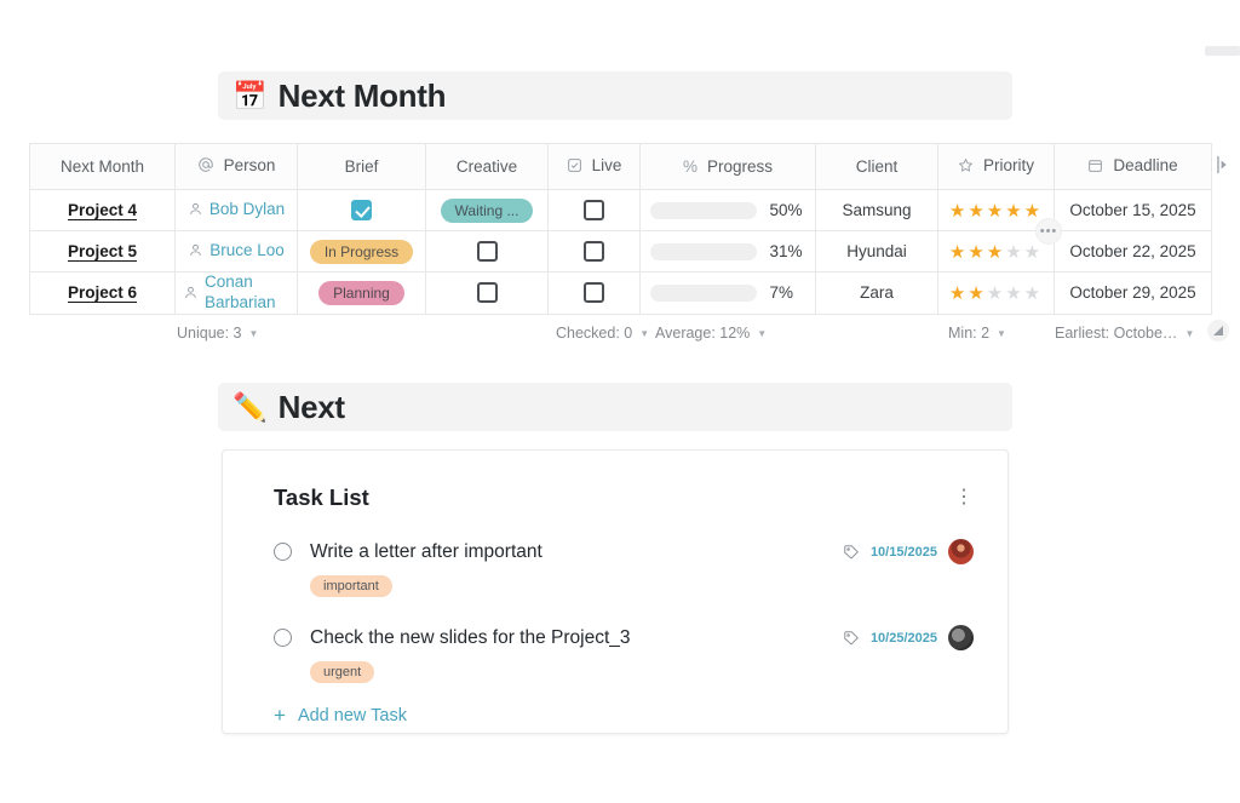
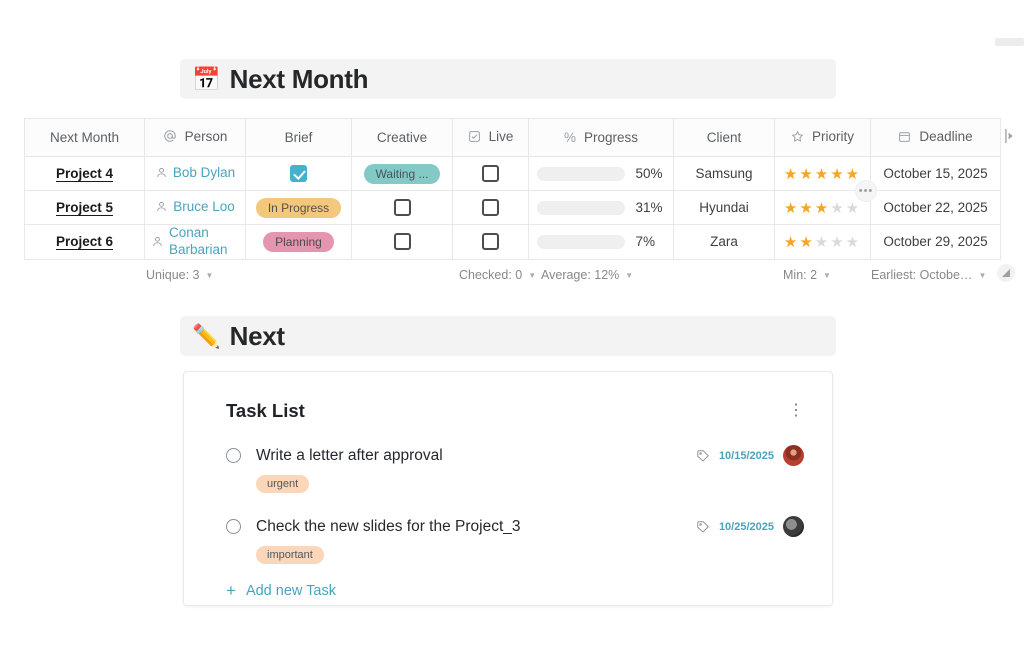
  📅
  Next Month
  Next Month	Person	Brief	Creative	Live	% Progress	Client	Priority	Deadline
  Project 4	Bob Dylan		Waiting ...		50%	Samsung	★★★★★	October 15, 2025
  Project 5	Bruce Loo	In Progress			31%	Hyundai	★★★★★	October 22, 2025
  Project 6	Conan Barbarian	Planning			7%	Zara	★★★★★	October 29, 2025
  •••
  Unique: 3
  ▼
  Checked: 0
  ▼
  Average: 12%
  ▼
  Min: 2
  ▼
  Earliest: Octobe…
  ▼
  ✏️
  Next
  Task List
  ⋮
- Write a letter after important
+ Write a letter after approval
  10/15/2025
- important
+ urgent
  Check the new slides for the Project_3
  10/25/2025
- urgent
+ important
  +
  Add new Task
